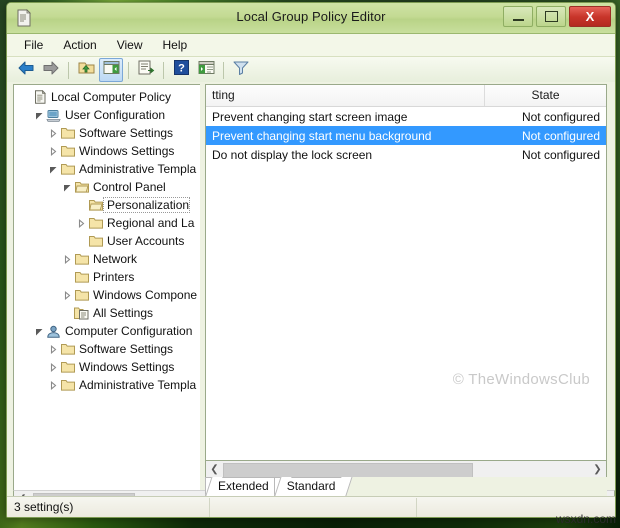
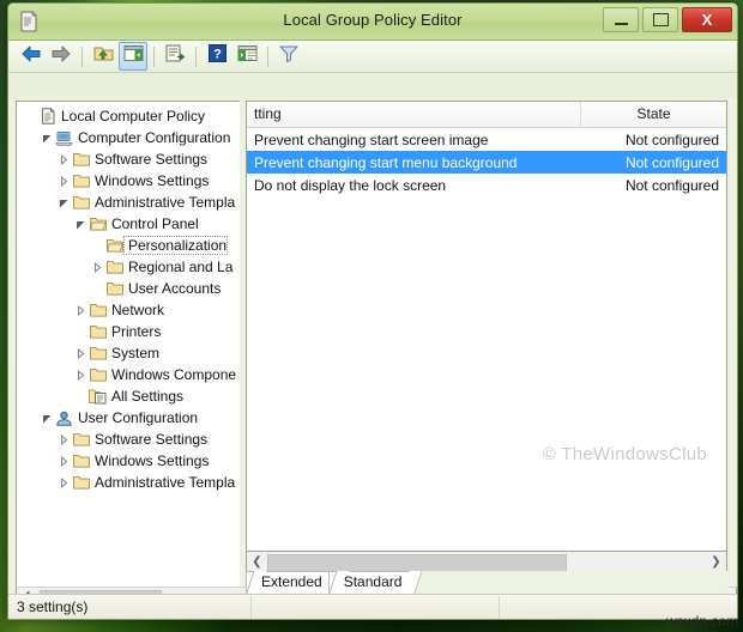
  Local Group Policy Editor
  X
- File
- Action
- View
- Help
  ?
  Local Computer Policy
- User Configuration
+ Computer Configuration
  Software Settings
  Windows Settings
  Administrative Templa
  Control Panel
  Personalization
  Regional and La
  User Accounts
  Network
  Printers
+ System
  Windows Compone
  All Settings
- Computer Configuration
+ User Configuration
  Software Settings
  Windows Settings
  Administrative Templa
  tting
  State
  Prevent changing start screen image
  Not configured
  Prevent changing start menu background
  Not configured
  Do not display the lock screen
  Not configured
  © TheWindowsClub
  ❮
  ❯
  Extended
  Standard
  3 setting(s)
  wsxdn.com
